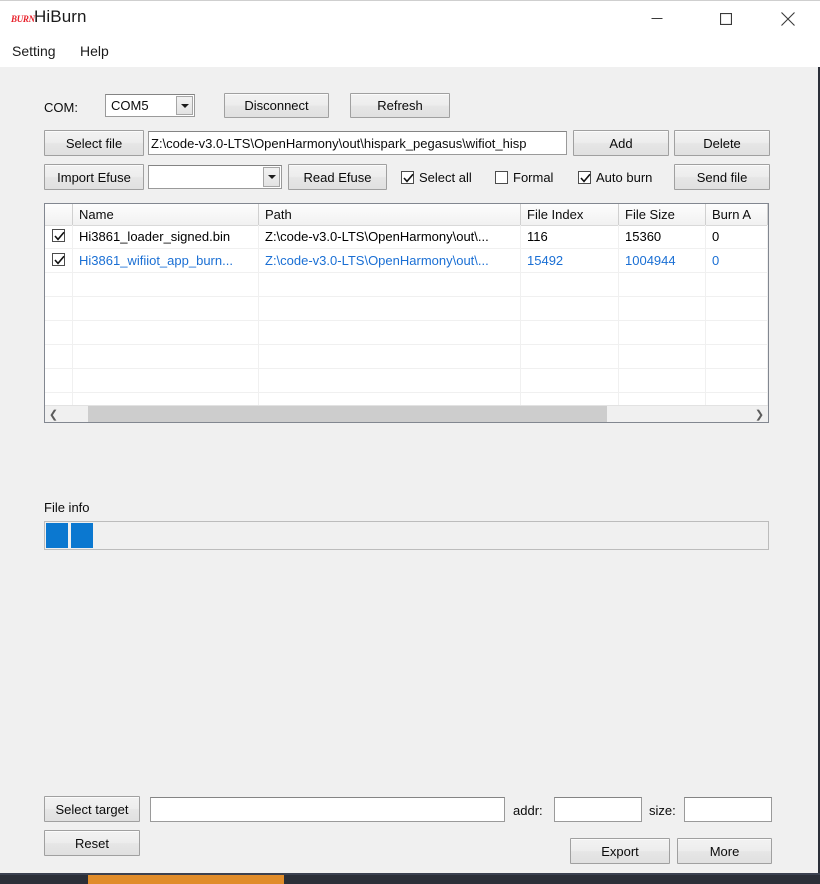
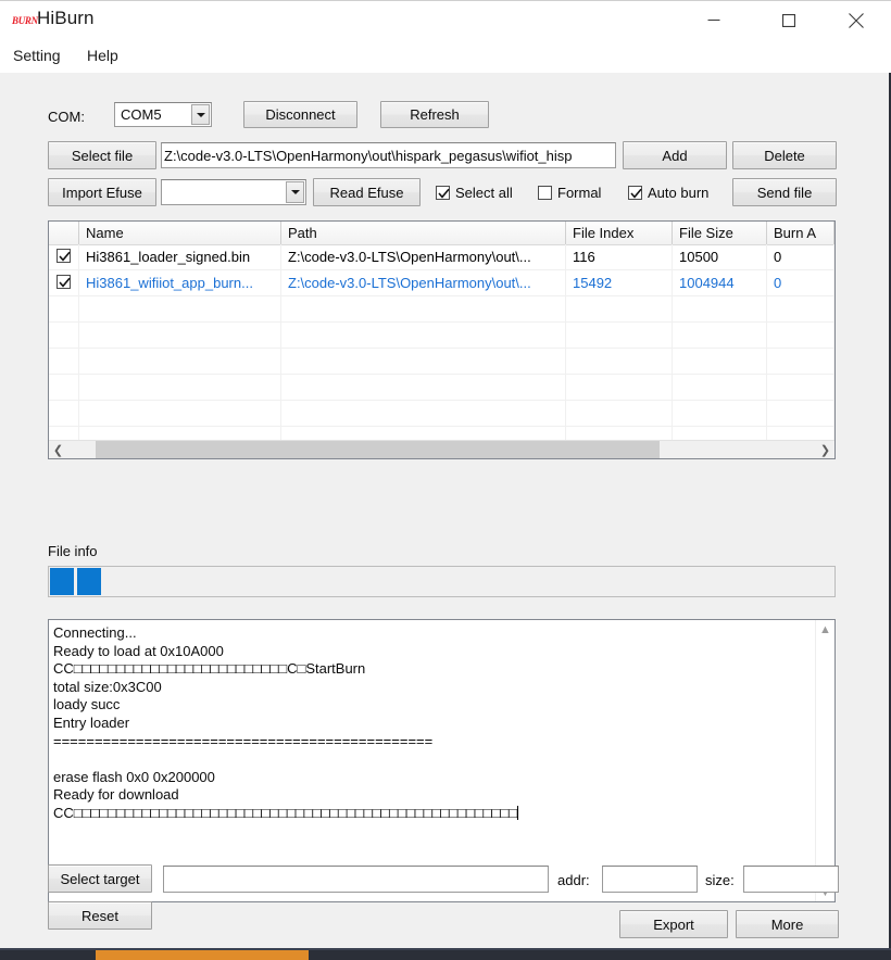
  BURN
  HiBurn
  Setting
  Help
  COM:
  COM5
  Disconnect
  Refresh
  Select file
  Z:\code-v3.0-LTS\OpenHarmony\out\hispark_pegasus\wifiot_hisp
  Add
  Delete
  Import Efuse
  Read Efuse
  Select all
  Formal
  Auto burn
  Send file
  Name Path File Index File Size Burn A
- Hi3861_loader_signed.bin Z:\code-v3.0-LTS\OpenHarmony\out\... 116 15360 0
+ Hi3861_loader_signed.bin Z:\code-v3.0-LTS\OpenHarmony\out\... 116 10500 0
  Hi3861_wifiiot_app_burn... Z:\code-v3.0-LTS\OpenHarmony\out\... 15492 1004944 0
  ❮
  ❯
  File info
+ Connecting... Ready to load at 0x10A000 CC□□□□□□□□□□□□□□□□□□□□□□□□□C□StartBurn total size:0x3C00 loady succ Entry loader ============================================== erase flash 0x0 0x200000 Ready for download CC□□□□□□□□□□□□□□□□□□□□□□□□□□□□□□□□□□□□□□□□□□□□□□□□□□□□
+ ▲
  Select target
  addr:
  size:
  Reset
  Export
  More
